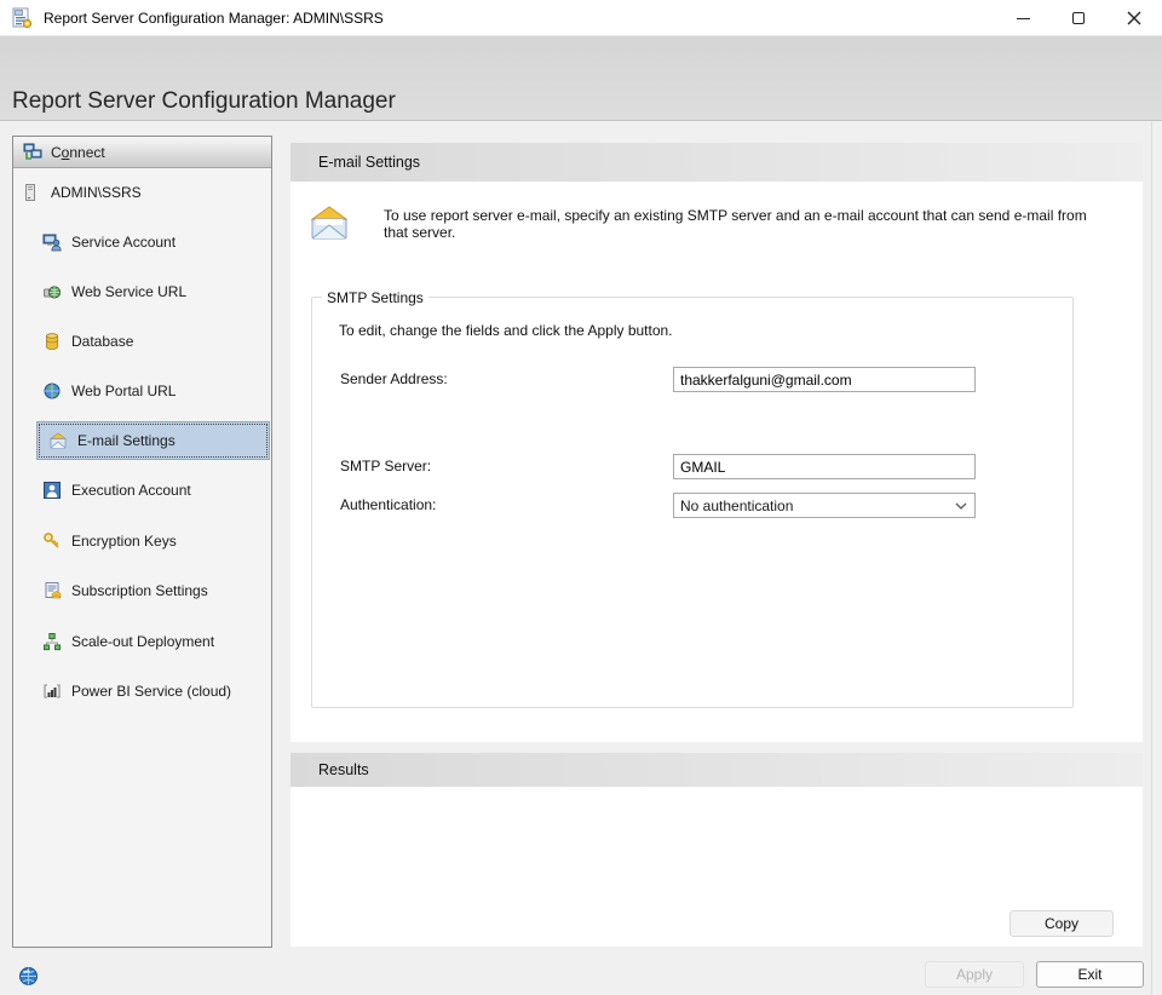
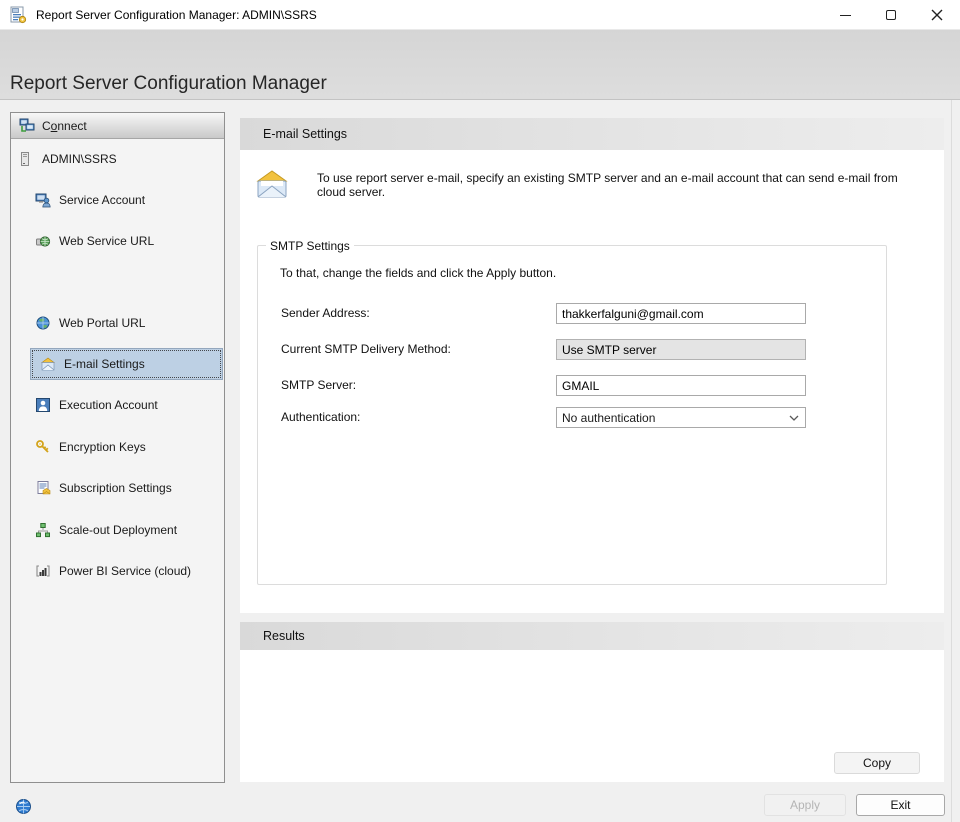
  Report Server Configuration Manager: ADMIN\SSRS
  Report Server Configuration Manager
  Connect
  ADMIN\SSRS
  Service Account
  Web Service URL
- Database
  Web Portal URL
  E-mail Settings
  Execution Account
  Encryption Keys
  Subscription Settings
  Scale-out Deployment
  Power BI Service (cloud)
  E-mail Settings
- To use report server e-mail, specify an existing SMTP server and an e-mail account that can send e-mail from that server.
+ To use report server e-mail, specify an existing SMTP server and an e-mail account that can send e-mail from cloud server.
  SMTP Settings
- To edit, change the fields and click the Apply button.
+ To that, change the fields and click the Apply button.
  Sender Address:
  thakkerfalguni@gmail.com
+ Current SMTP Delivery Method:
+ Use SMTP server
  SMTP Server:
  GMAIL
  Authentication:
  No authentication
  Results
  Copy
  Apply
  Exit
